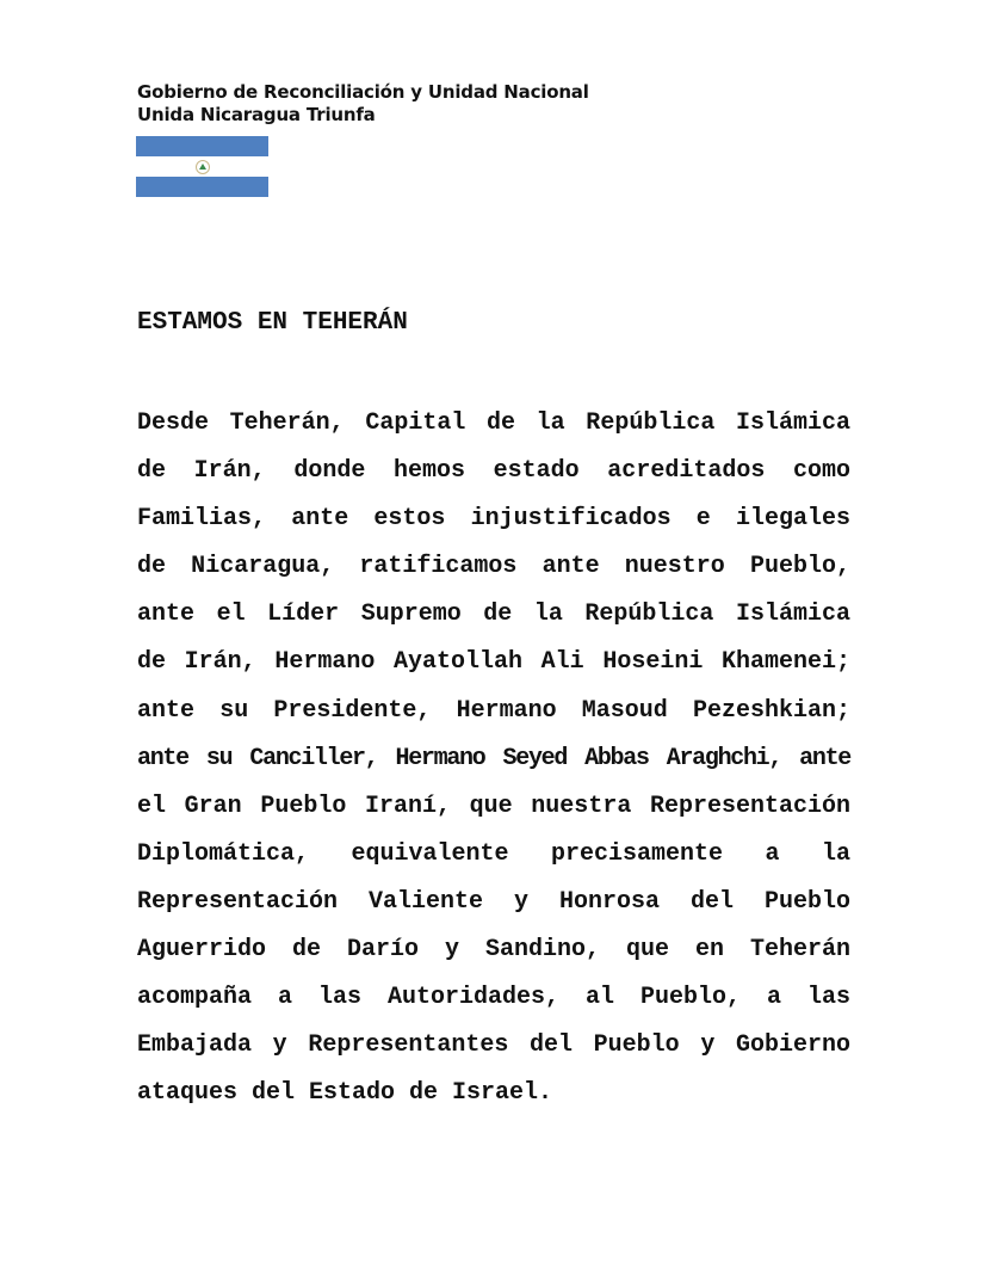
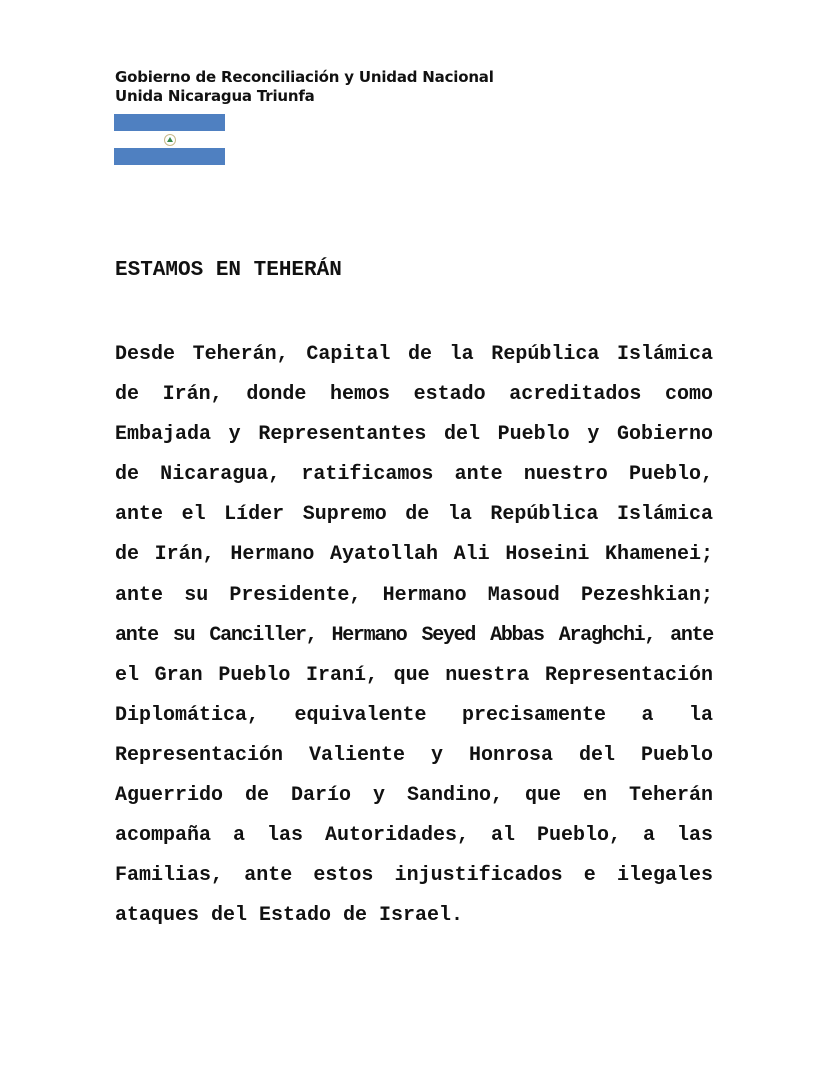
  Gobierno de Reconciliación y Unidad Nacional
  Unida Nicaragua Triunfa
  ESTAMOS EN TEHERÁN
  Desde Teherán, Capital de la República Islámica
  de Irán, donde hemos estado acreditados como
- Familias, ante estos injustificados e ilegales
+ Embajada y Representantes del Pueblo y Gobierno
  de Nicaragua, ratificamos ante nuestro Pueblo,
  ante el Líder Supremo de la República Islámica
  de Irán, Hermano Ayatollah Ali Hoseini Khamenei;
  ante su Presidente, Hermano Masoud Pezeshkian;
  ante su Canciller, Hermano Seyed Abbas Araghchi, ante
  el Gran Pueblo Iraní, que nuestra Representación
  Diplomática, equivalente precisamente a la
  Representación Valiente y Honrosa del Pueblo
  Aguerrido de Darío y Sandino, que en Teherán
  acompaña a las Autoridades, al Pueblo, a las
- Embajada y Representantes del Pueblo y Gobierno
+ Familias, ante estos injustificados e ilegales
  ataques del Estado de Israel.
